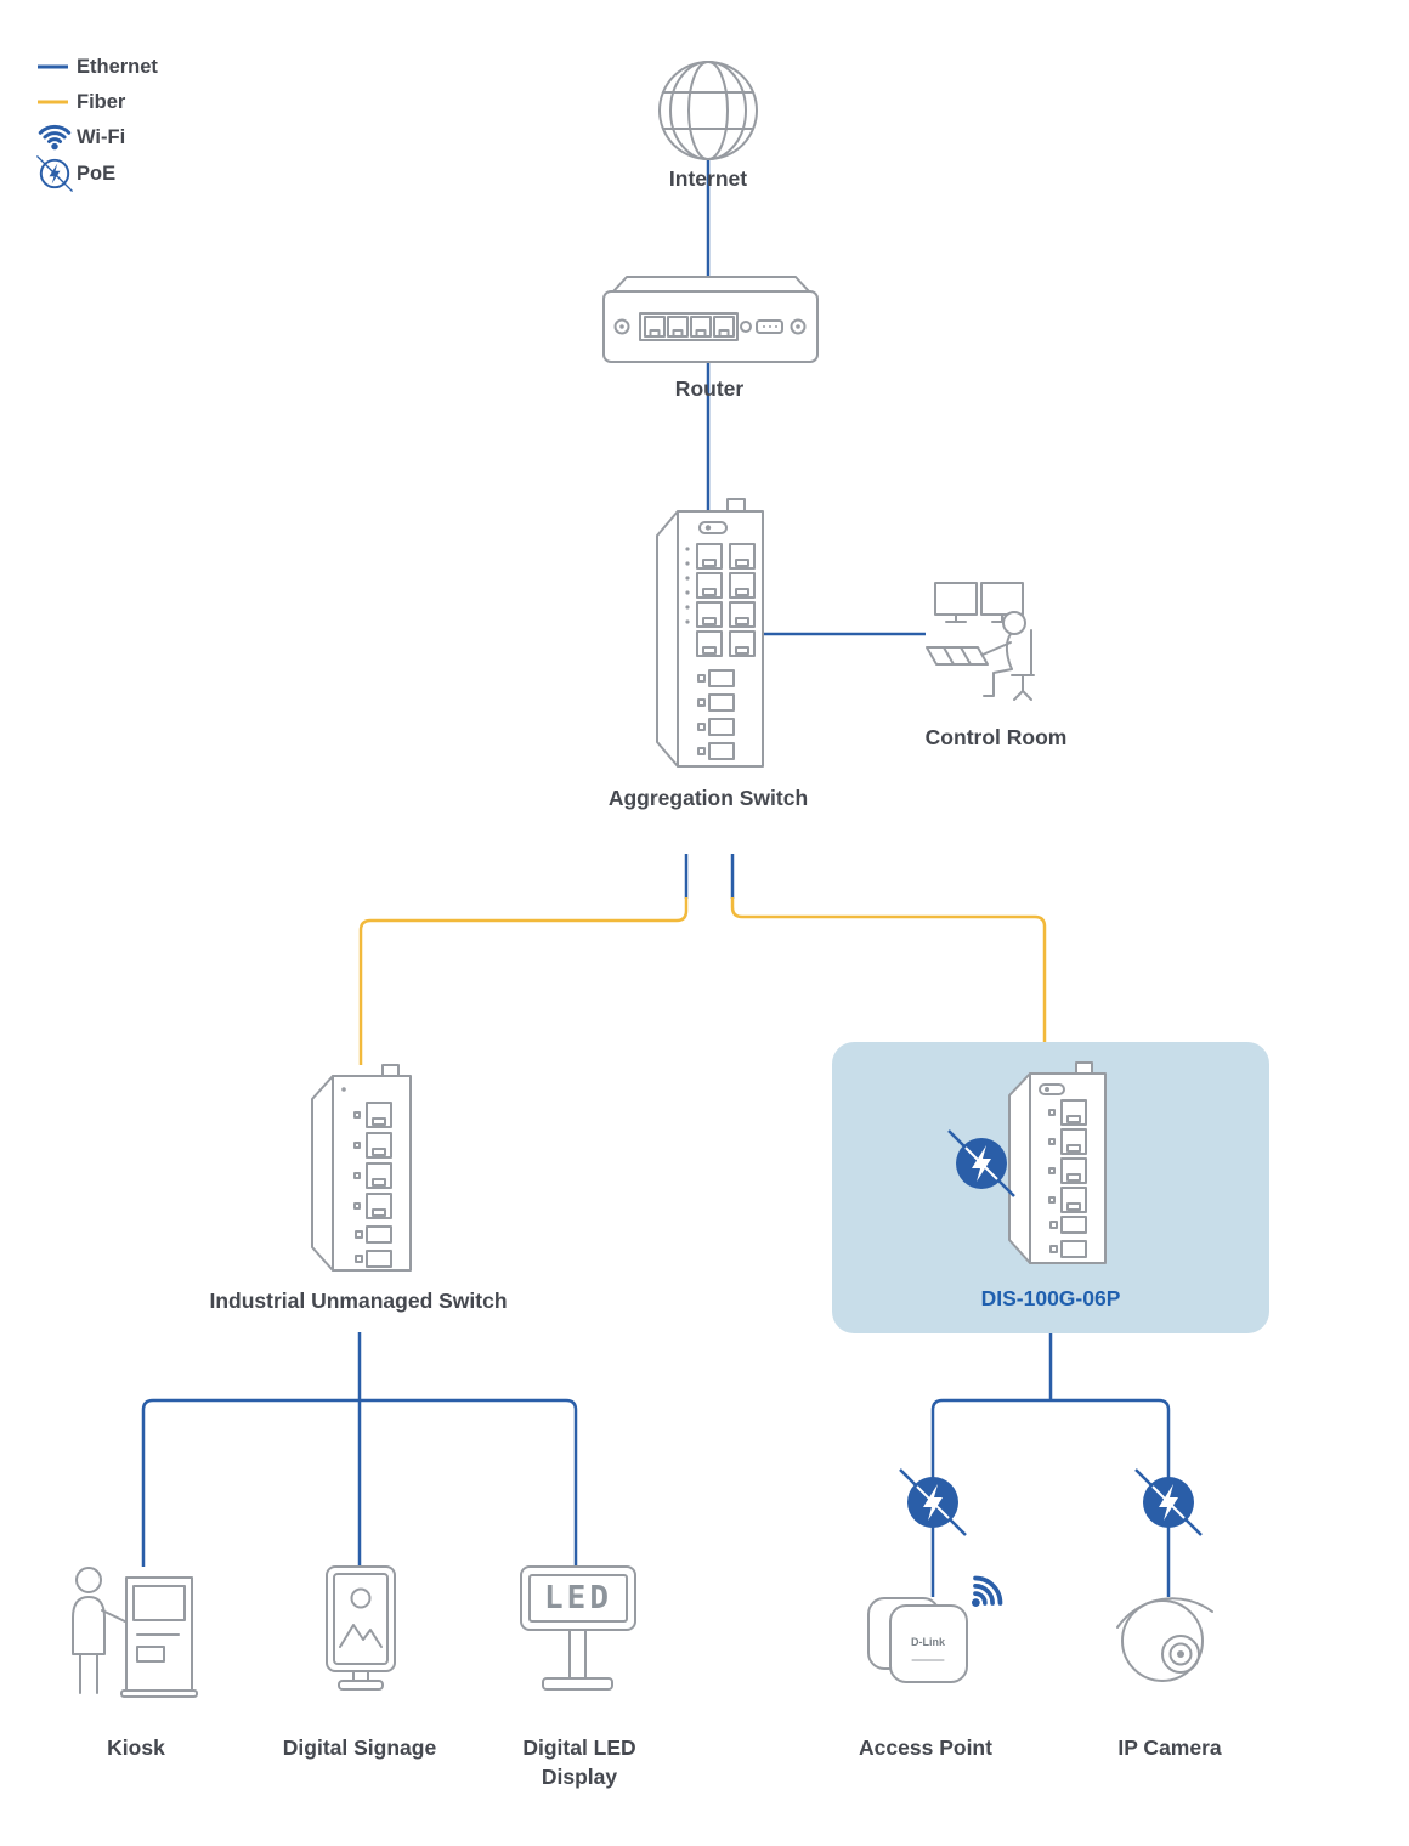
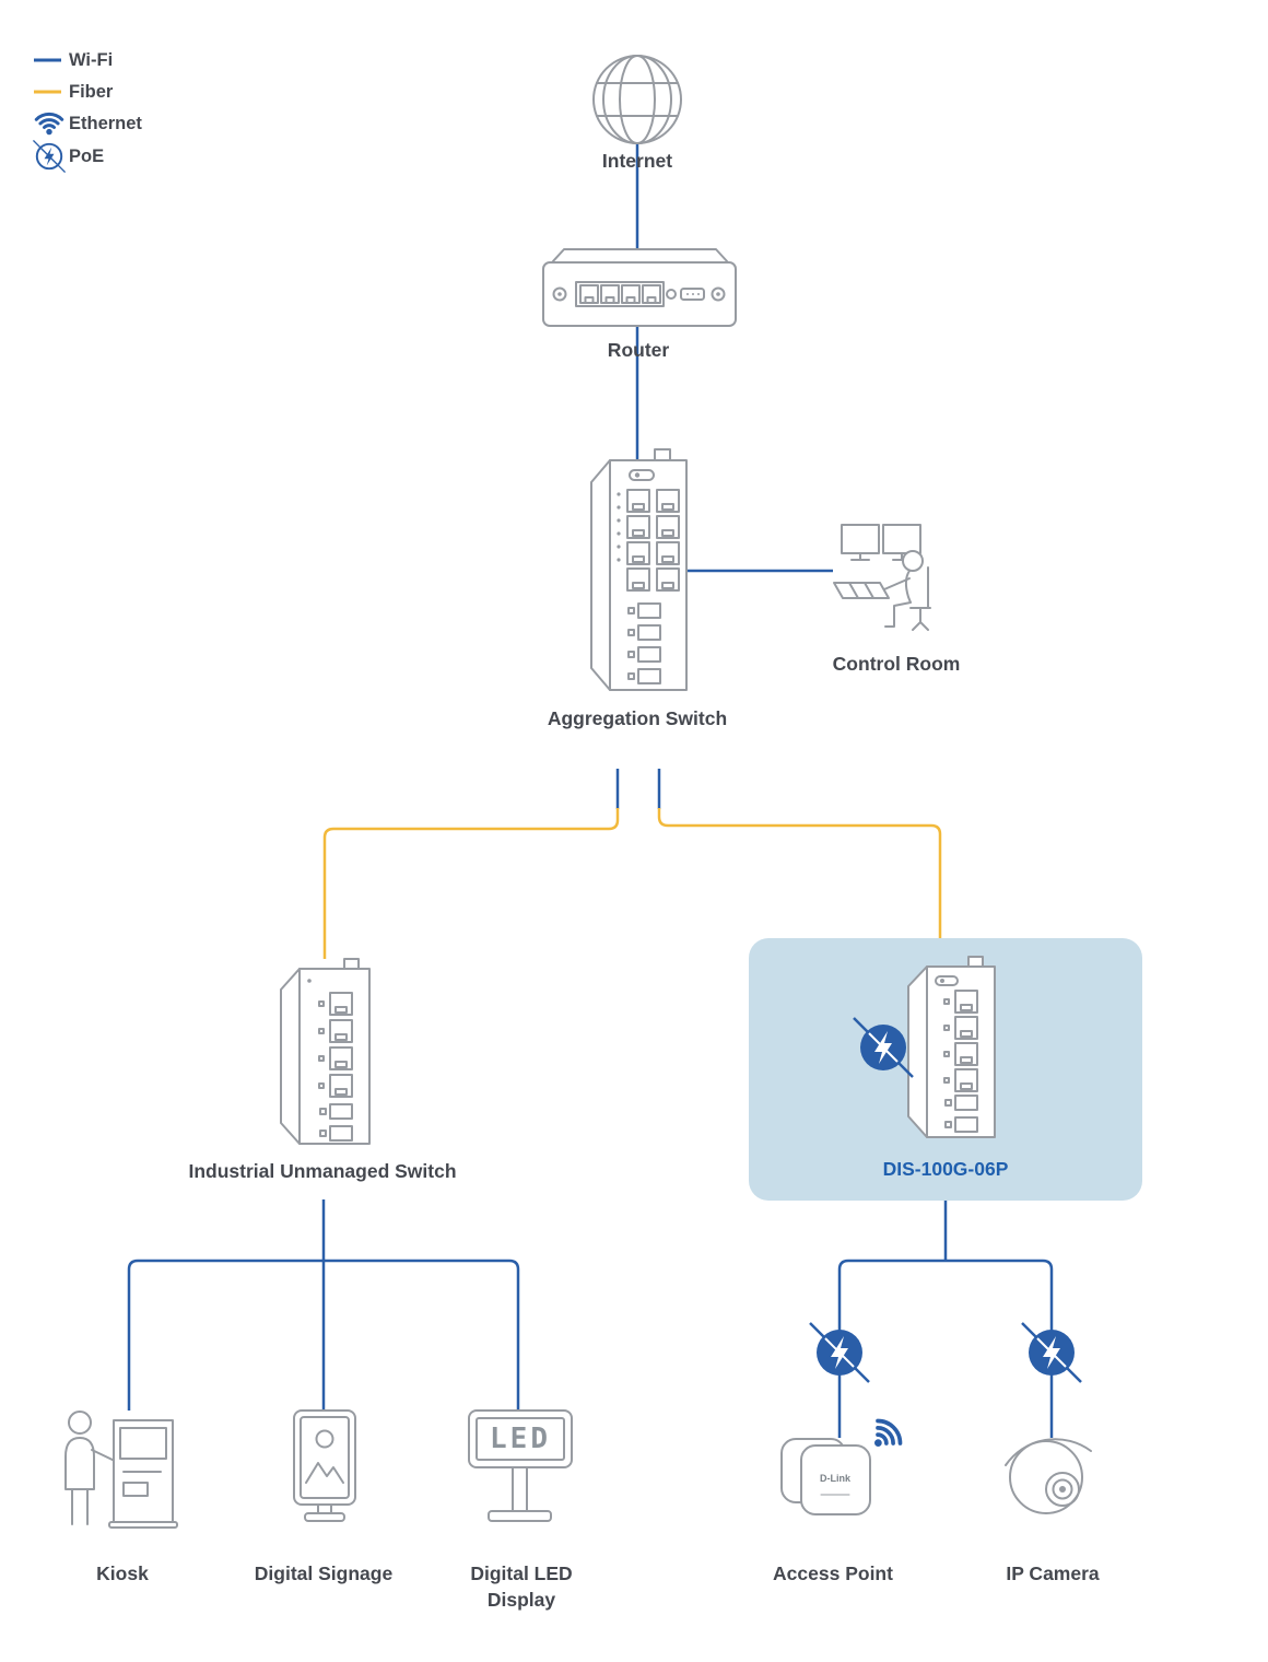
- Ethernet
+ Wi-Fi
  Fiber
- Wi-Fi
+ Ethernet
  PoE
  Internet
  Router
  Aggregation Switch
  Control Room
  Industrial Unmanaged Switch
  DIS-100G-06P
  Kiosk
  Digital Signage
  Digital LED Display
  Access Point
  IP Camera
  LED
  D-Link
